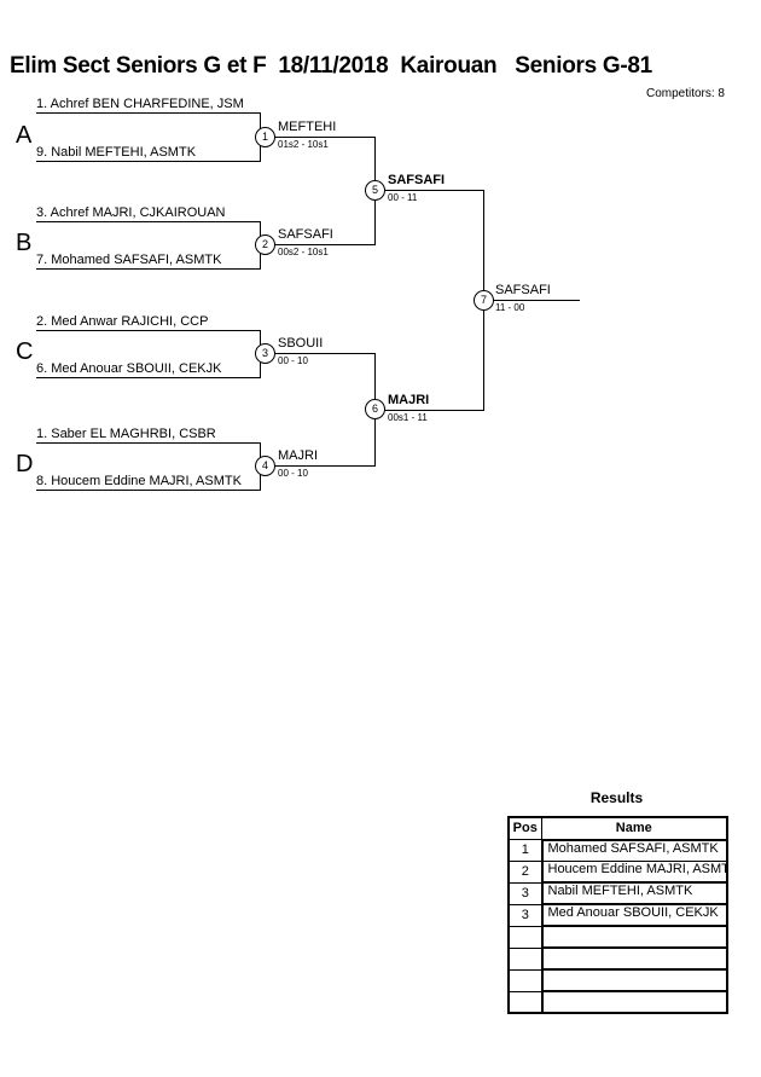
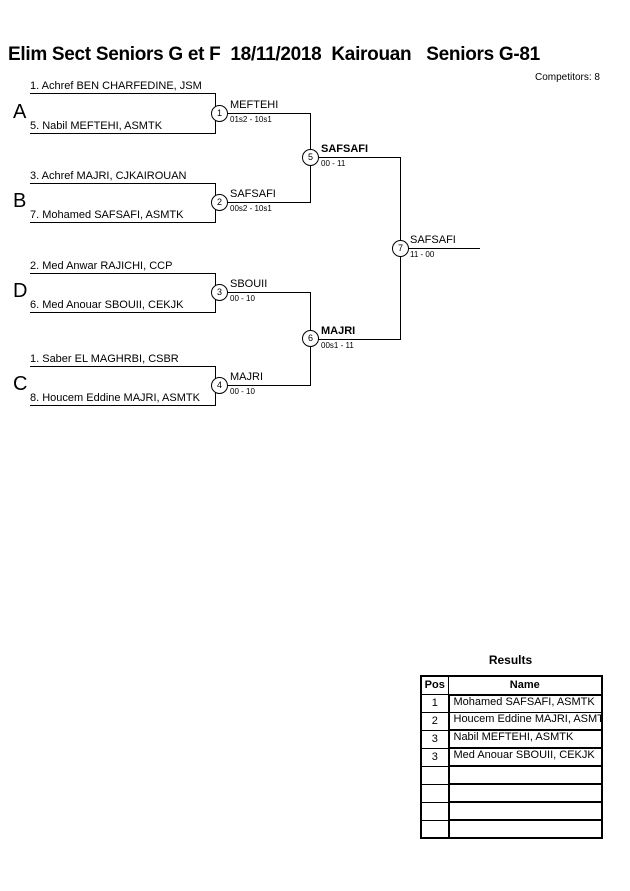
  Elim Sect Seniors G et F 18/11/2018 Kairouan Seniors G-81
  Competitors: 8
  A
  1. Achref BEN CHARFEDINE, JSM
- 9. Nabil MEFTEHI, ASMTK
+ 5. Nabil MEFTEHI, ASMTK
  1
  MEFTEHI
  01s2 - 10s1
  B
  3. Achref MAJRI, CJKAIROUAN
  7. Mohamed SAFSAFI, ASMTK
  2
  SAFSAFI
  00s2 - 10s1
  5
  SAFSAFI
  00 - 11
- C
+ D
  2. Med Anwar RAJICHI, CCP
  6. Med Anouar SBOUII, CEKJK
  3
  SBOUII
  00 - 10
- D
+ C
  1. Saber EL MAGHRBI, CSBR
  8. Houcem Eddine MAJRI, ASMTK
  4
  MAJRI
  00 - 10
  6
  MAJRI
  00s1 - 11
  7
  SAFSAFI
  11 - 00
  Results
  Pos	Name
  1	Mohamed SAFSAFI, ASMTK
  2	Houcem Eddine MAJRI, ASMT
  3	Nabil MEFTEHI, ASMTK
  3	Med Anouar SBOUII, CEKJK
